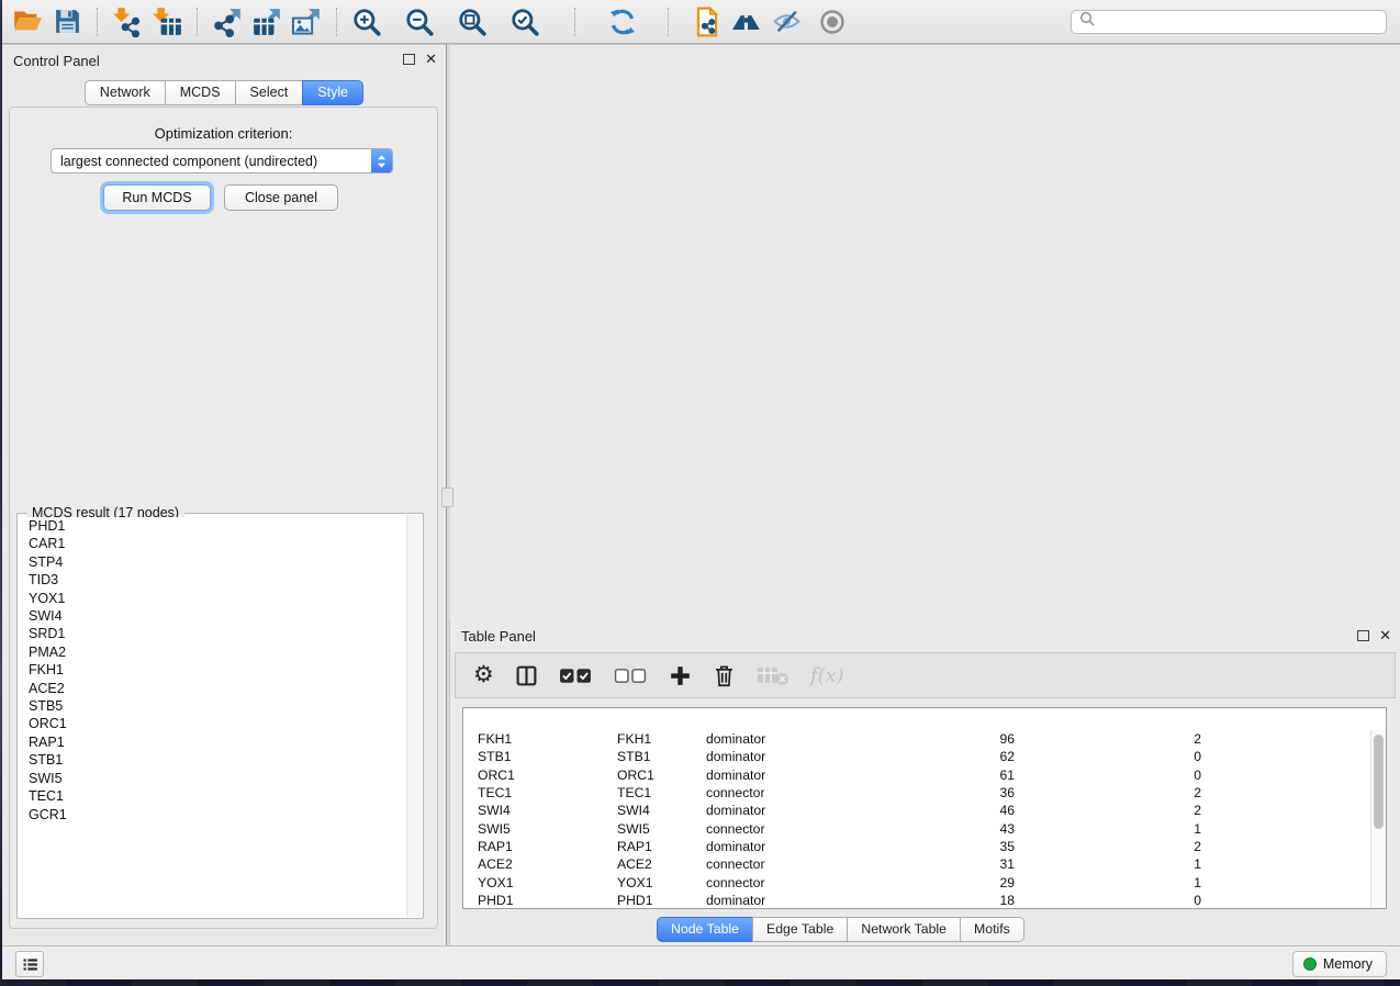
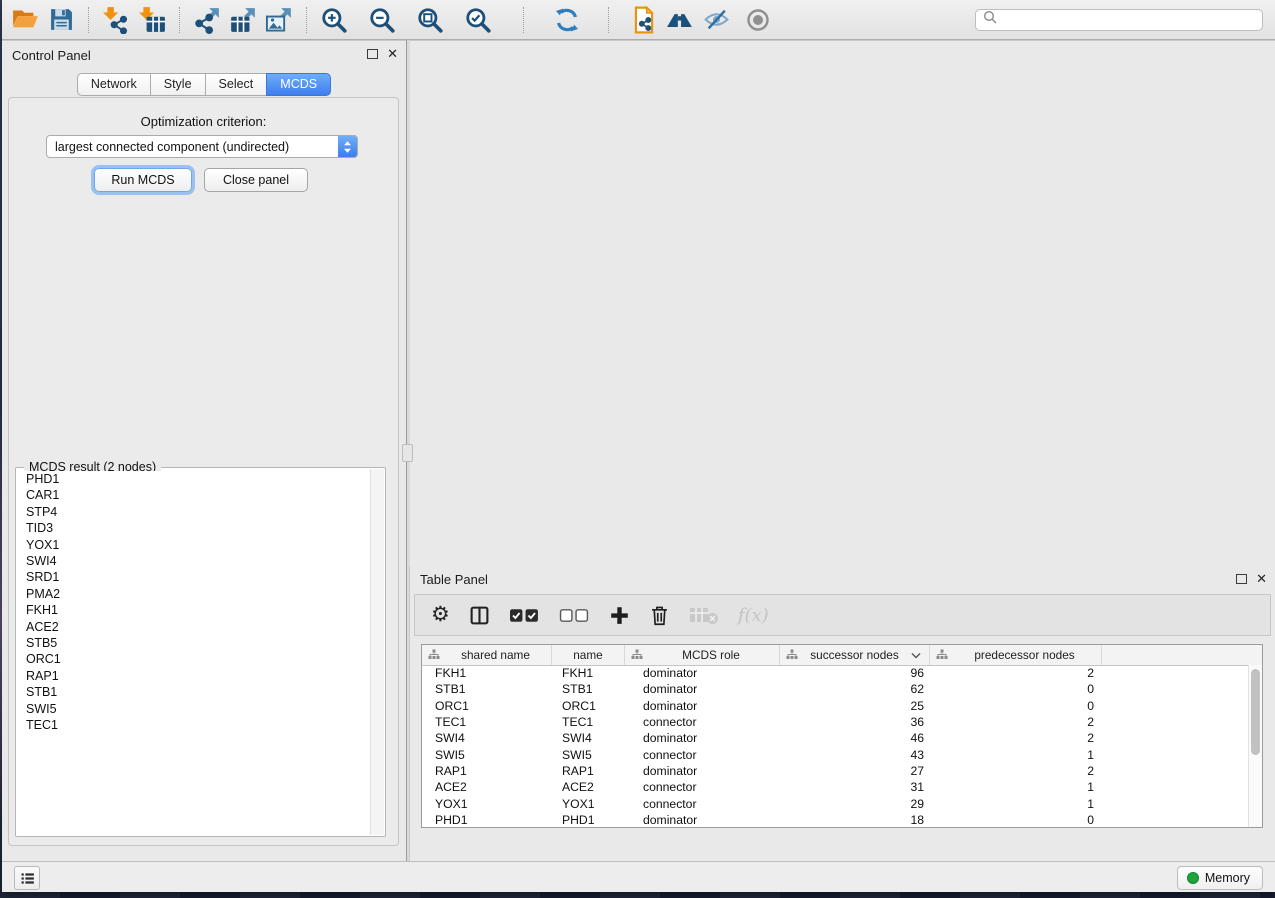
  Control Panel
  ✕
  Network
- MCDS
+ Style
  Select
- Style
+ MCDS
  Optimization criterion:
  largest connected component (undirected)
  Run MCDS
  Close panel
- MCDS result (17 nodes)
+ MCDS result (2 nodes)
  PHD1
  CAR1
  STP4
  TID3
  YOX1
  SWI4
  SRD1
  PMA2
  FKH1
  ACE2
  STB5
  ORC1
  RAP1
  STB1
  SWI5
  TEC1
- GCR1
  Table Panel
  ✕
  ⚙
  f(x)
+ shared name
+ name
+ MCDS role
+ successor nodes
+ predecessor nodes
  FKH1
  FKH1
  dominator
  96
  2
  STB1
  STB1
  dominator
  62
  0
  ORC1
  ORC1
  dominator
- 61
+ 25
  0
  TEC1
  TEC1
  connector
  36
  2
  SWI4
  SWI4
  dominator
  46
  2
  SWI5
  SWI5
  connector
  43
  1
  RAP1
  RAP1
  dominator
- 35
+ 27
  2
  ACE2
  ACE2
  connector
  31
  1
  YOX1
  YOX1
  connector
  29
  1
  PHD1
  PHD1
  dominator
  18
  0
- Node Table
- Edge Table
- Network Table
- Motifs
  Memory
